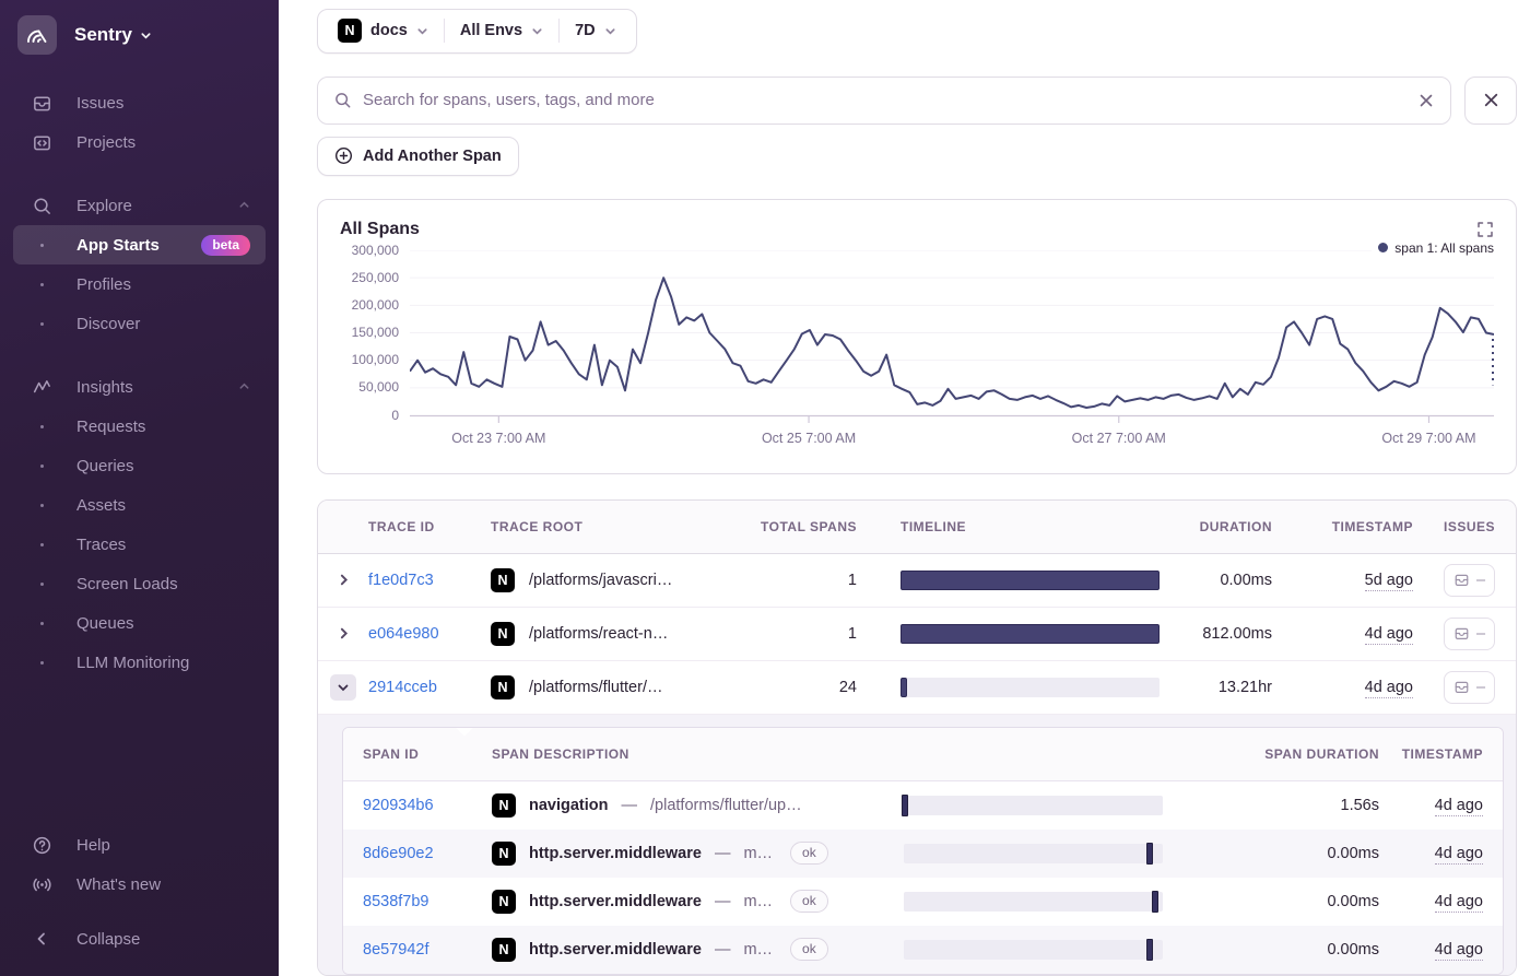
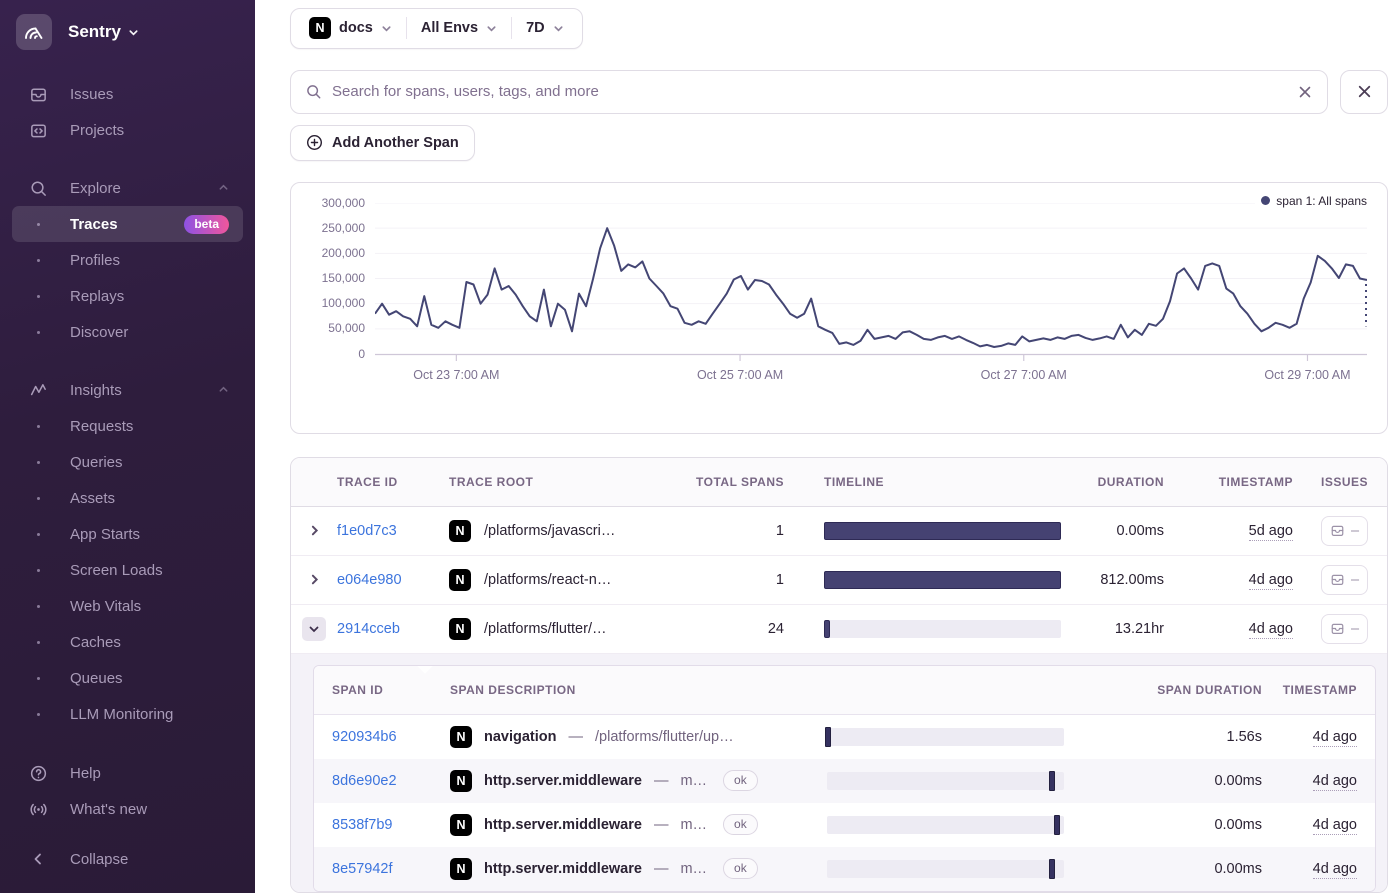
  Sentry
  Issues
  Projects
  Explore
- App Starts
+ Traces
  beta
  Profiles
+ Replays
  Discover
  Insights
  Requests
  Queries
  Assets
- Traces
+ App Starts
  Screen Loads
+ Web Vitals
+ Caches
  Queues
  LLM Monitoring
  Help
  What's new
  Collapse
  N
  docs
  All Envs
  7D
  Search for spans, users, tags, and more
  Add Another Span
- All Spans
  0
  50,000
  100,000
  150,000
  200,000
  250,000
  300,000
  span 1: All spans
  Oct 23 7:00 AM
  Oct 25 7:00 AM
  Oct 27 7:00 AM
  Oct 29 7:00 AM
  TRACE ID
  TRACE ROOT
  TOTAL SPANS
  TIMELINE
  DURATION
  TIMESTAMP
  ISSUES
  f1e0d7c3
  N
  /platforms/javascri…
  1
  0.00ms
  5d ago
  –
  e064e980
  N
  /platforms/react-n…
  1
  812.00ms
  4d ago
  –
  2914cceb
  N
  /platforms/flutter/…
  24
  13.21hr
  4d ago
  –
  SPAN ID
  SPAN DESCRIPTION
  SPAN DURATION
  TIMESTAMP
  920934b6
  N
  navigation
  —
  /platforms/flutter/up…
  1.56s
  4d ago
  8d6e90e2
  N
  http.server.middleware
  —
  m…
  ok
  0.00ms
  4d ago
  8538f7b9
  N
  http.server.middleware
  —
  m…
  ok
  0.00ms
  4d ago
  8e57942f
  N
  http.server.middleware
  —
  m…
  ok
  0.00ms
  4d ago
